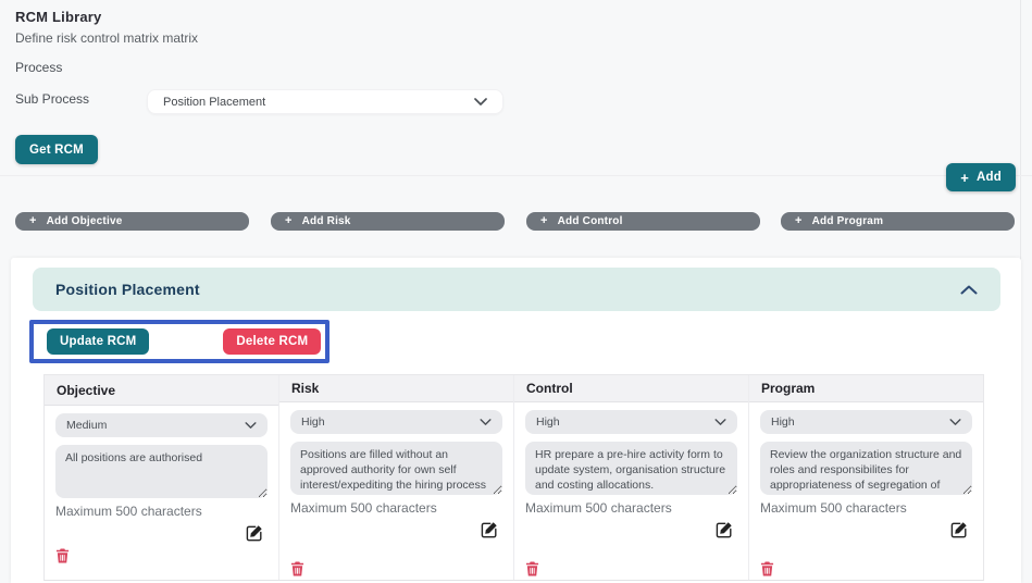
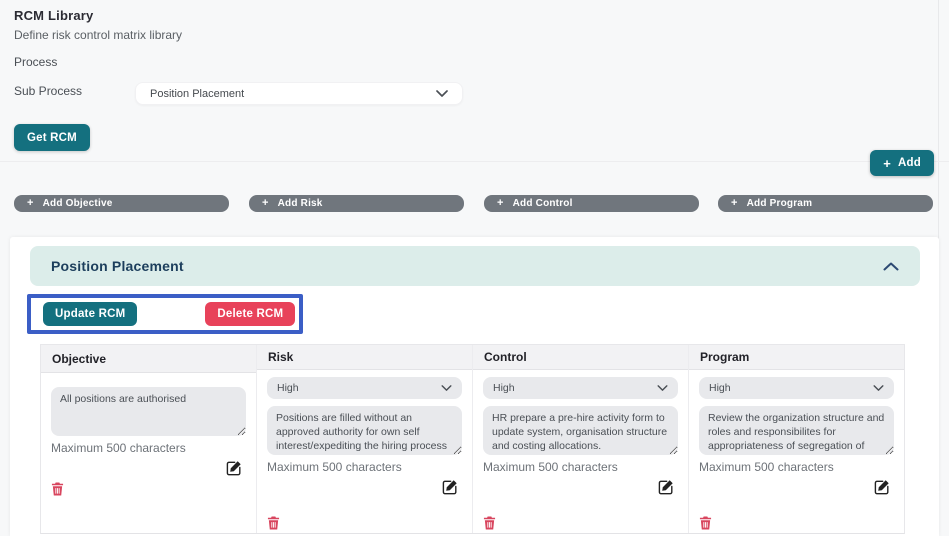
  RCM Library
- Define risk control matrix matrix
+ Define risk control matrix library
  Process
  Sub Process
  Position Placement
  Get RCM
  +
  Add
  +
  Add Objective
  +
  Add Risk
  +
  Add Control
  +
  Add Program
  Position Placement
  Update RCM
  Delete RCM
  Objective
- Medium
  All positions are authorised
  Maximum 500 characters
  Risk
  High
  Maximum 500 characters
  Control
  High
  Maximum 500 characters
  Program
  High
  Maximum 500 characters
